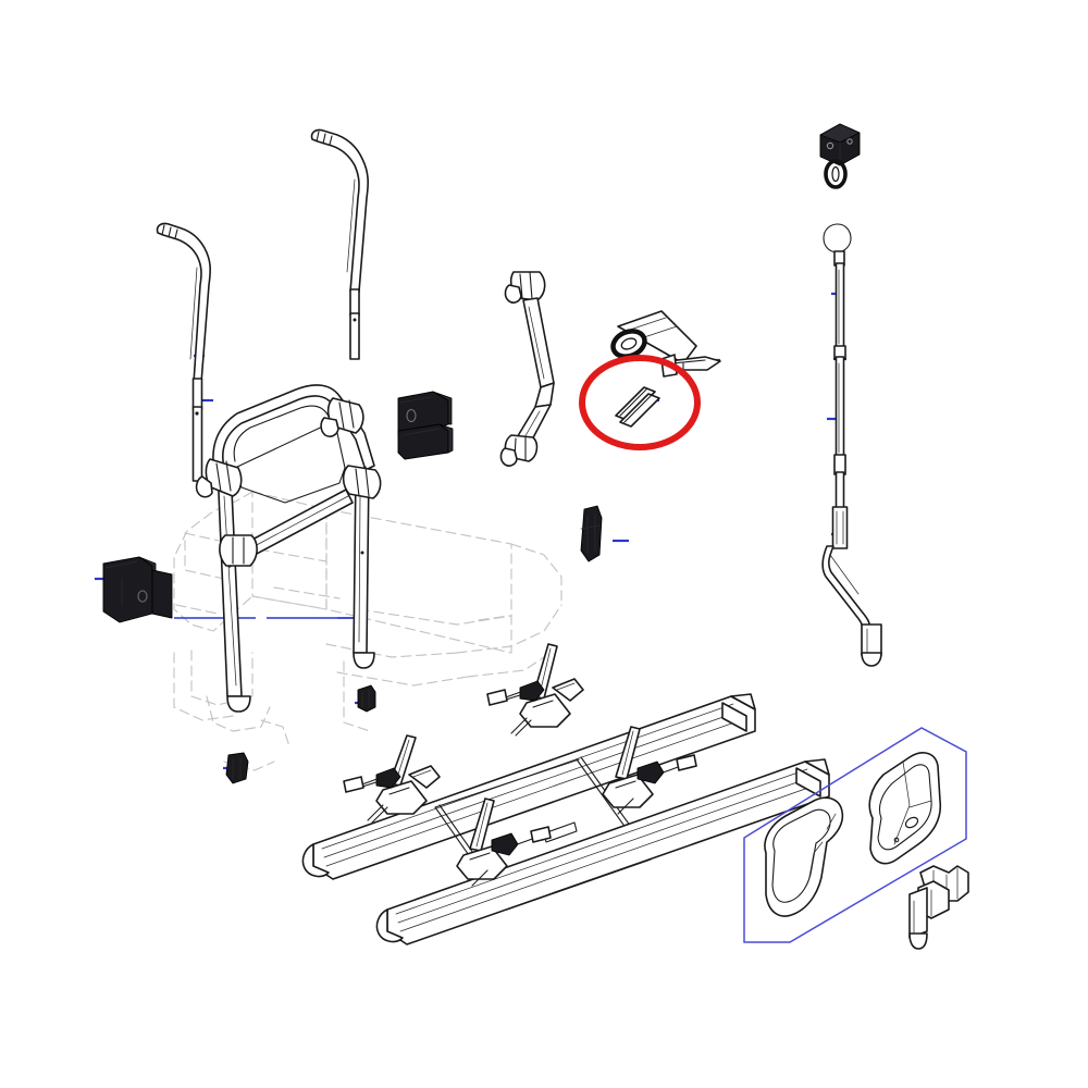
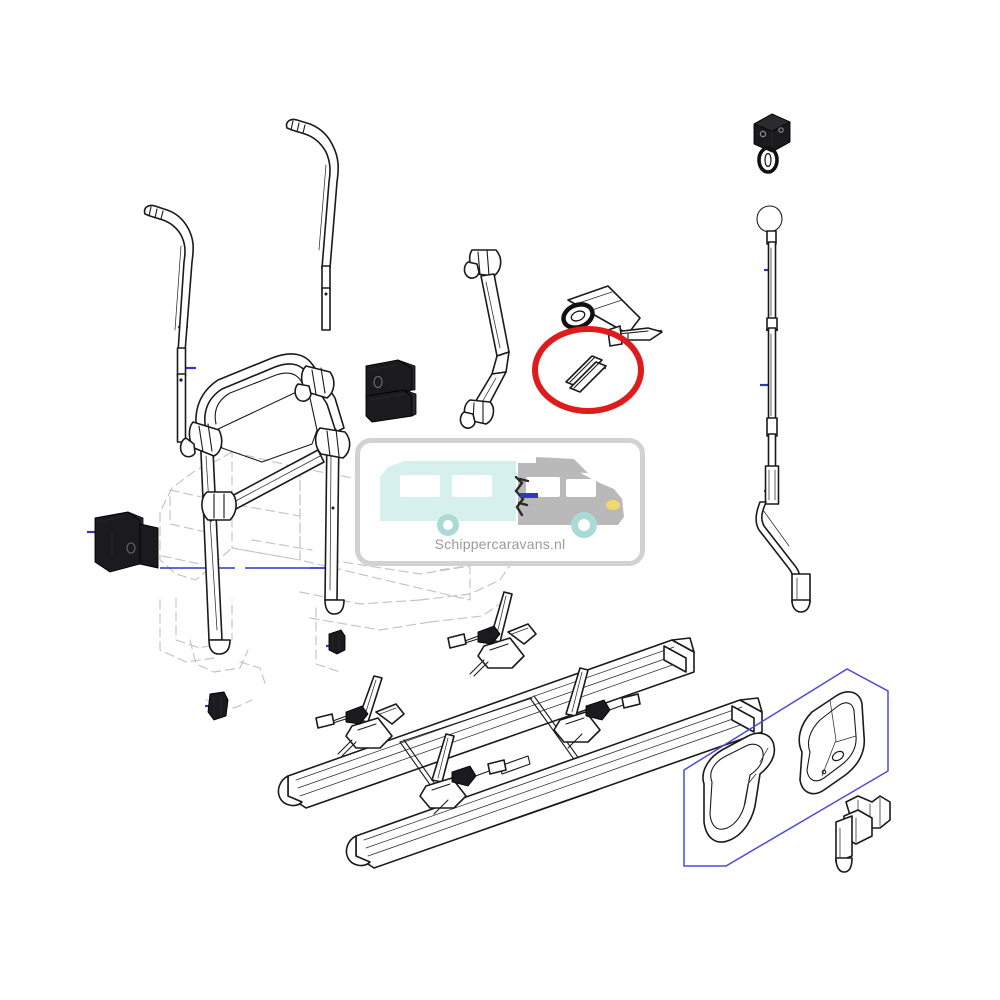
+ Schippercaravans.nl
